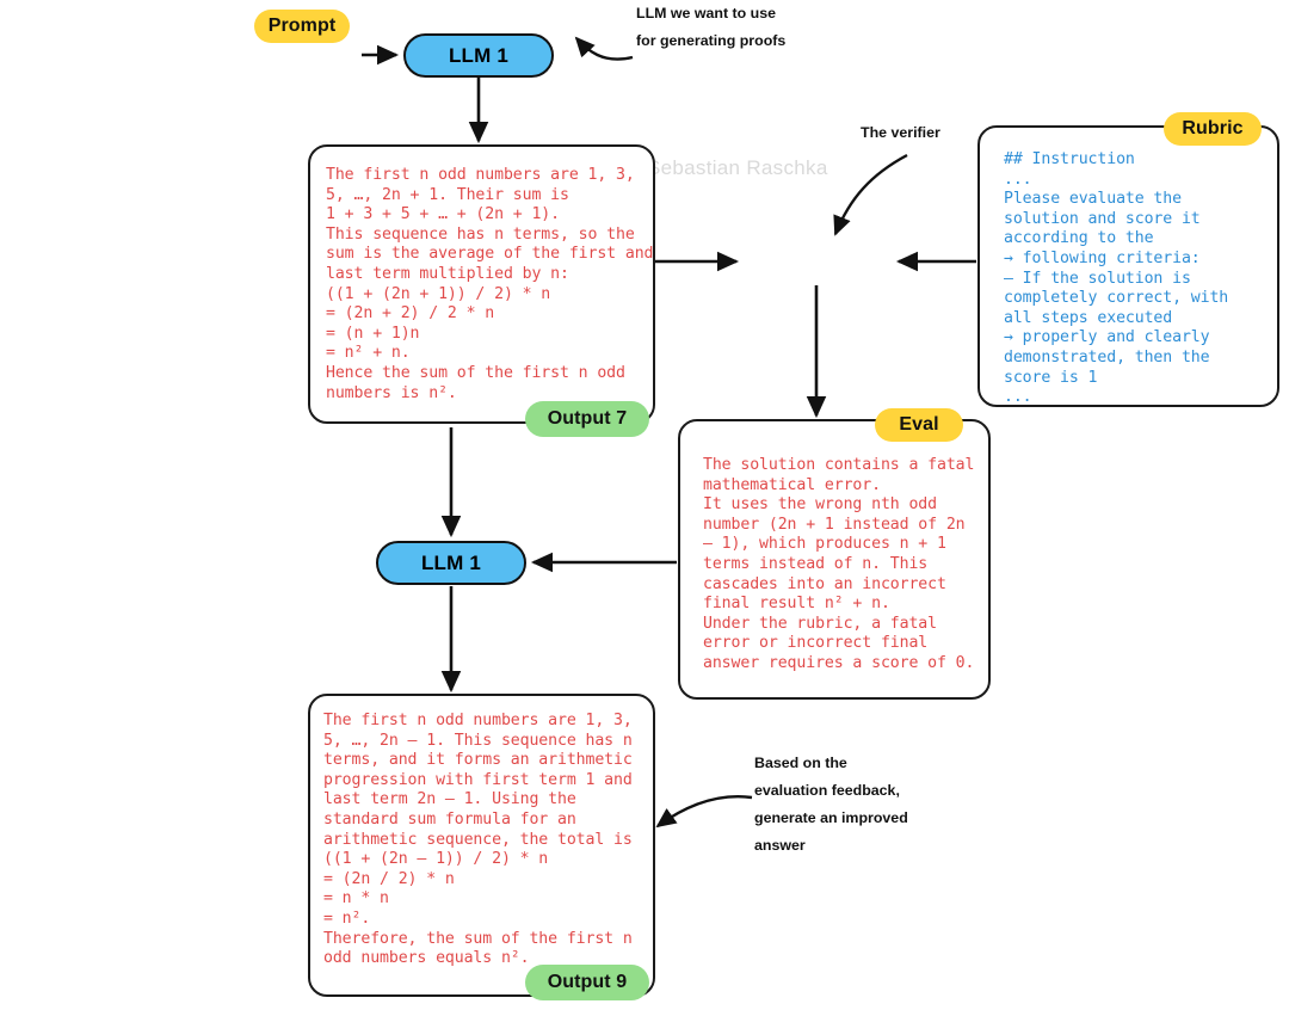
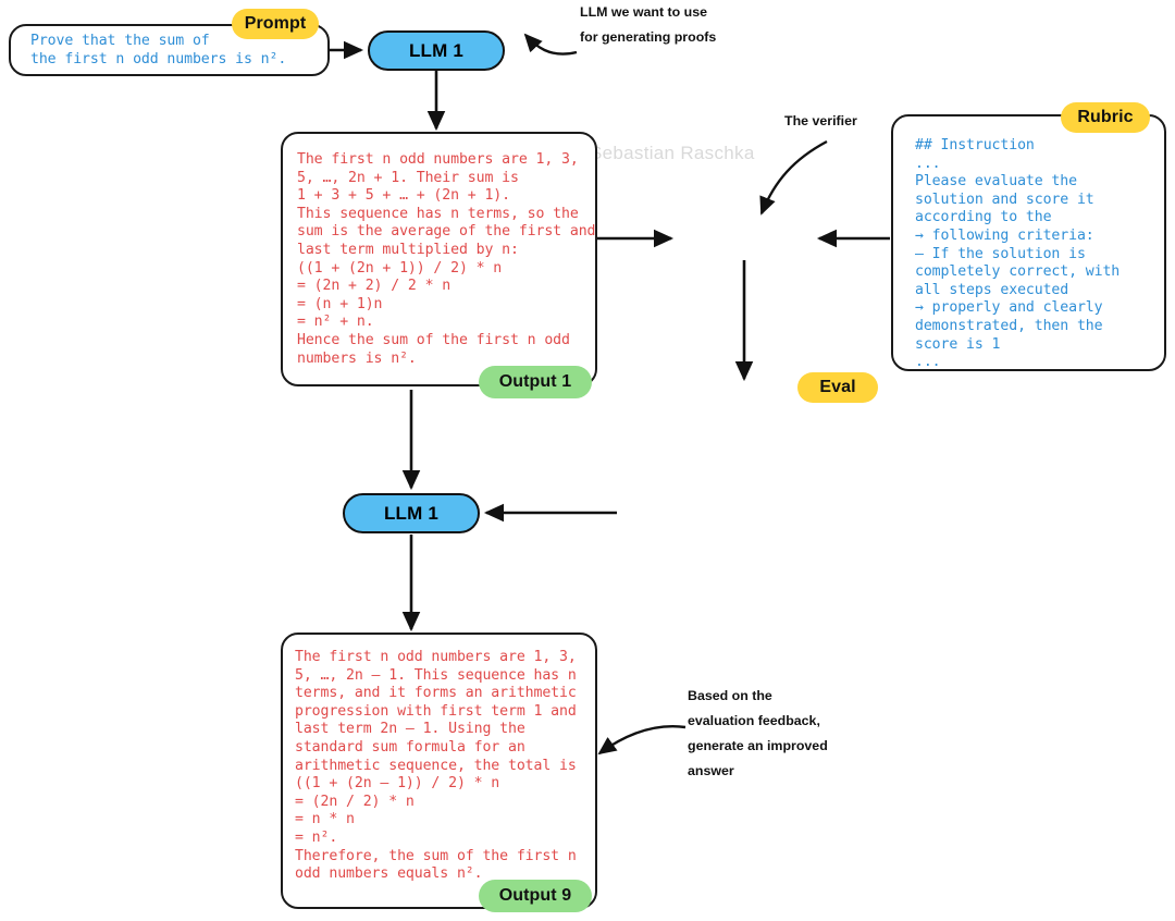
  ebastian Raschka
+ Prove that the sum of
+ the first n odd numbers is n².
  Prompt
  LLM 1
  LLM we want to use
  for generating proofs
  The first n odd numbers are 1, 3,
  5, …, 2n + 1. Their sum is
  1 + 3 + 5 + … + (2n + 1).
  This sequence has n terms, so the
  sum is the average of the first and
  last term multiplied by n:
  ((1 + (2n + 1)) / 2) * n
  = (2n + 2) / 2 * n
  = (n + 1)n
  = n² + n.
  Hence the sum of the first n odd
  numbers is n².
- Output 7
+ Output 1
  The verifier
  ## Instruction
  ...
  Please evaluate the
  solution and score it
  according to the
  → following criteria:
  – If the solution is
  completely correct, with
  all steps executed
  → properly and clearly
  demonstrated, then the
  score is 1
  ...
  Rubric
- The solution contains a fatal
- mathematical error.
- It uses the wrong nth odd
- number (2n + 1 instead of 2n
- – 1), which produces n + 1
- terms instead of n. This
- cascades into an incorrect
- final result n² + n.
- Under the rubric, a fatal
- error or incorrect final
- answer requires a score of 0.
  Eval
  LLM 1
  The first n odd numbers are 1, 3,
  5, …, 2n – 1. This sequence has n
  terms, and it forms an arithmetic
  progression with first term 1 and
  last term 2n – 1. Using the
  standard sum formula for an
  arithmetic sequence, the total is
  ((1 + (2n – 1)) / 2) * n
  = (2n / 2) * n
  = n * n
  = n².
  Therefore, the sum of the first n
  odd numbers equals n².
  Output 9
  Based on the
  evaluation feedback,
  generate an improved
  answer
